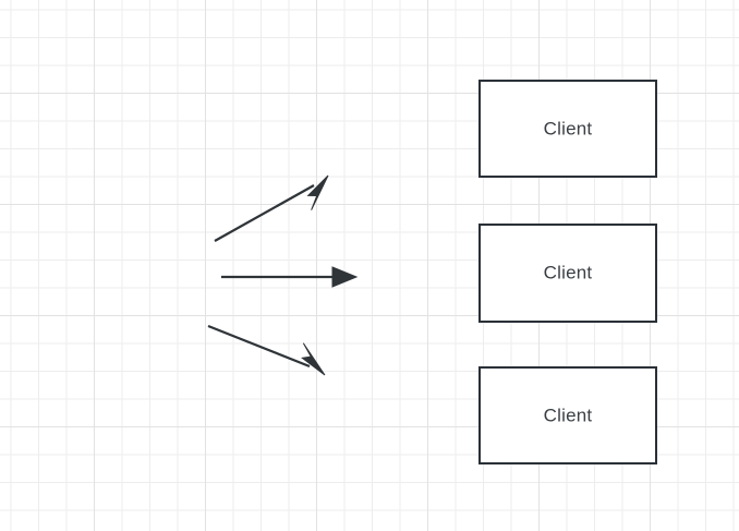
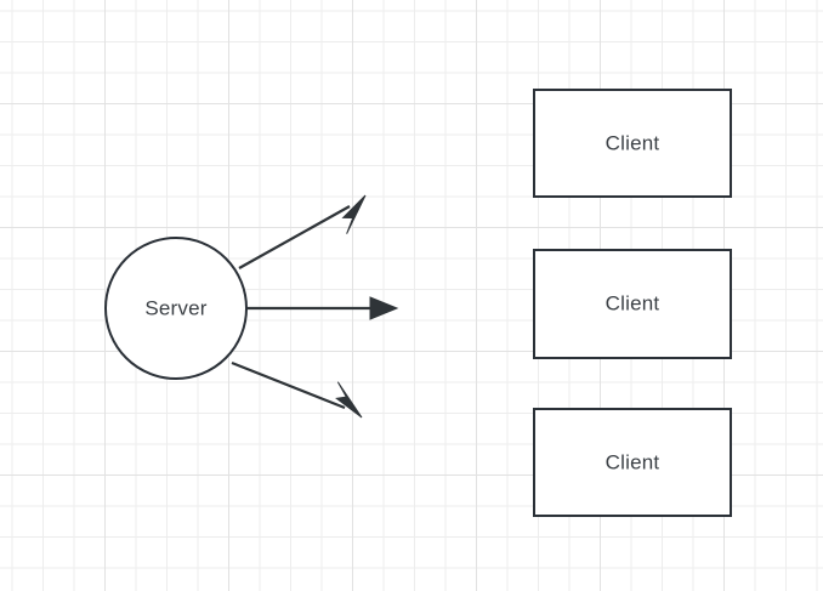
+ Server
  Client
  Client
  Client
